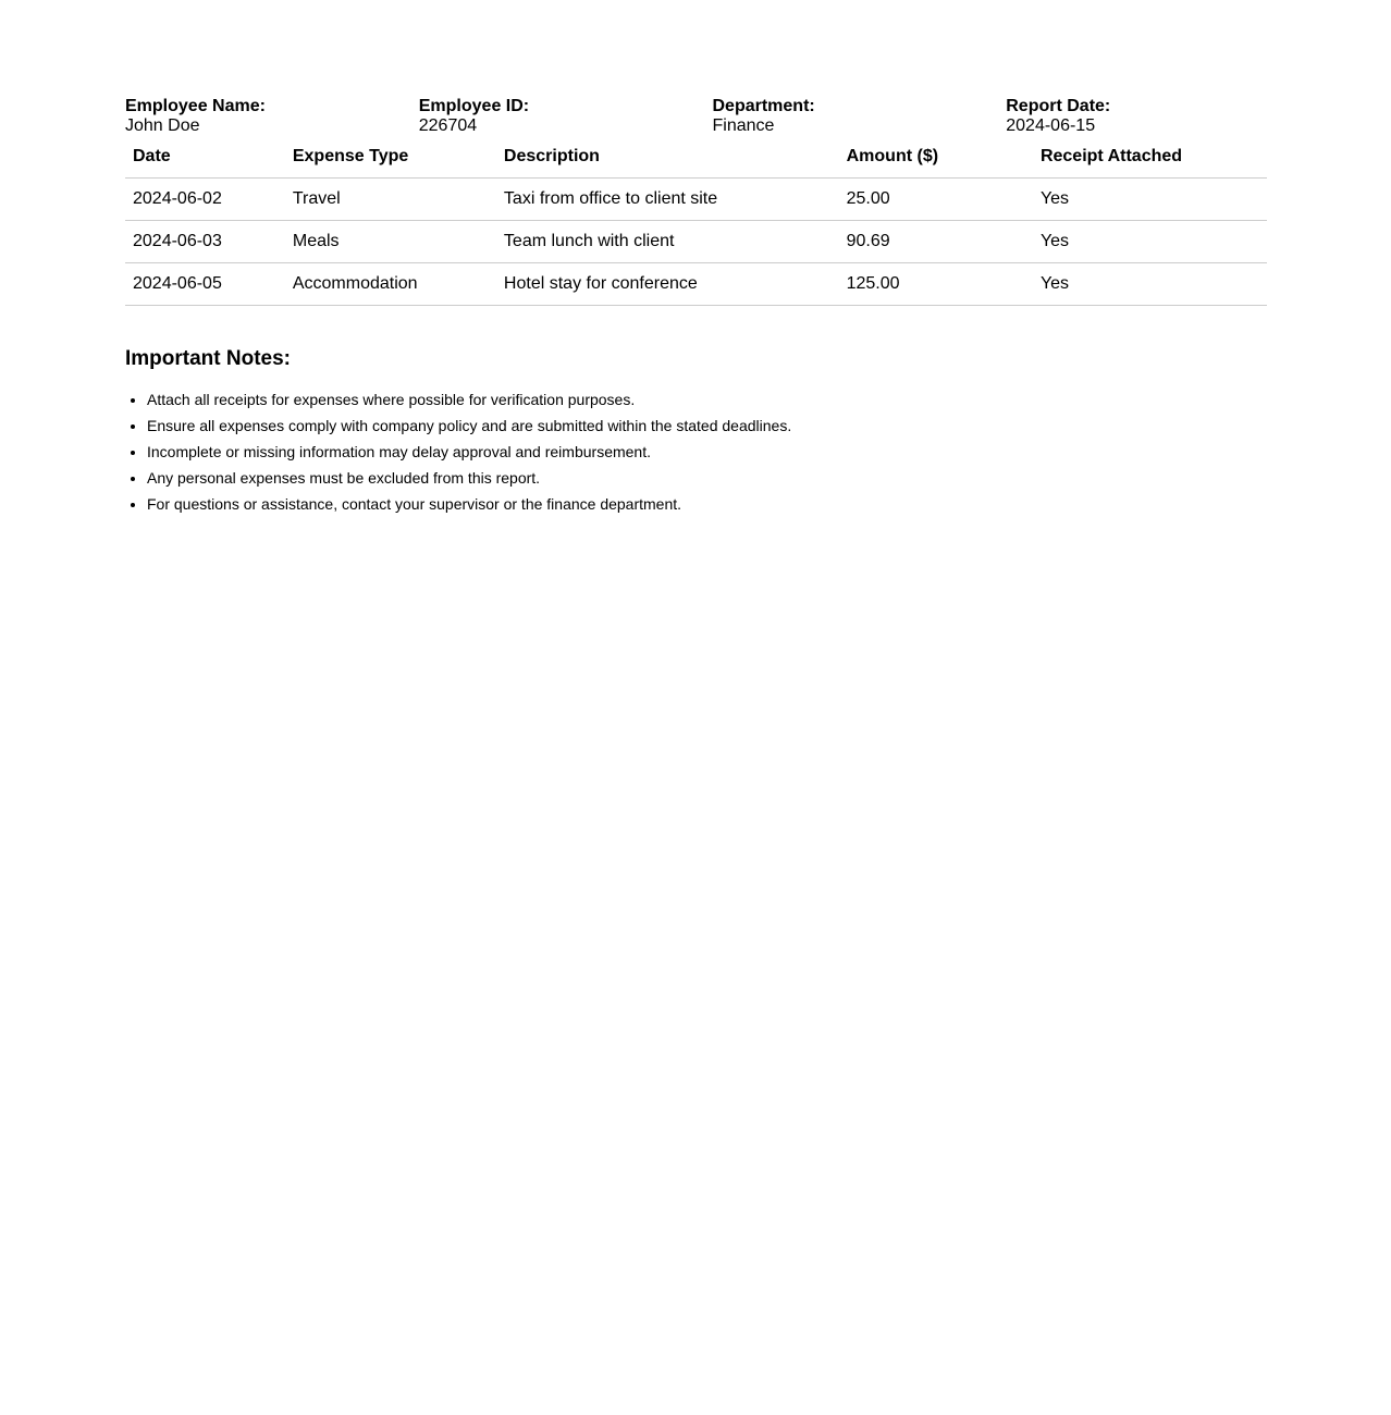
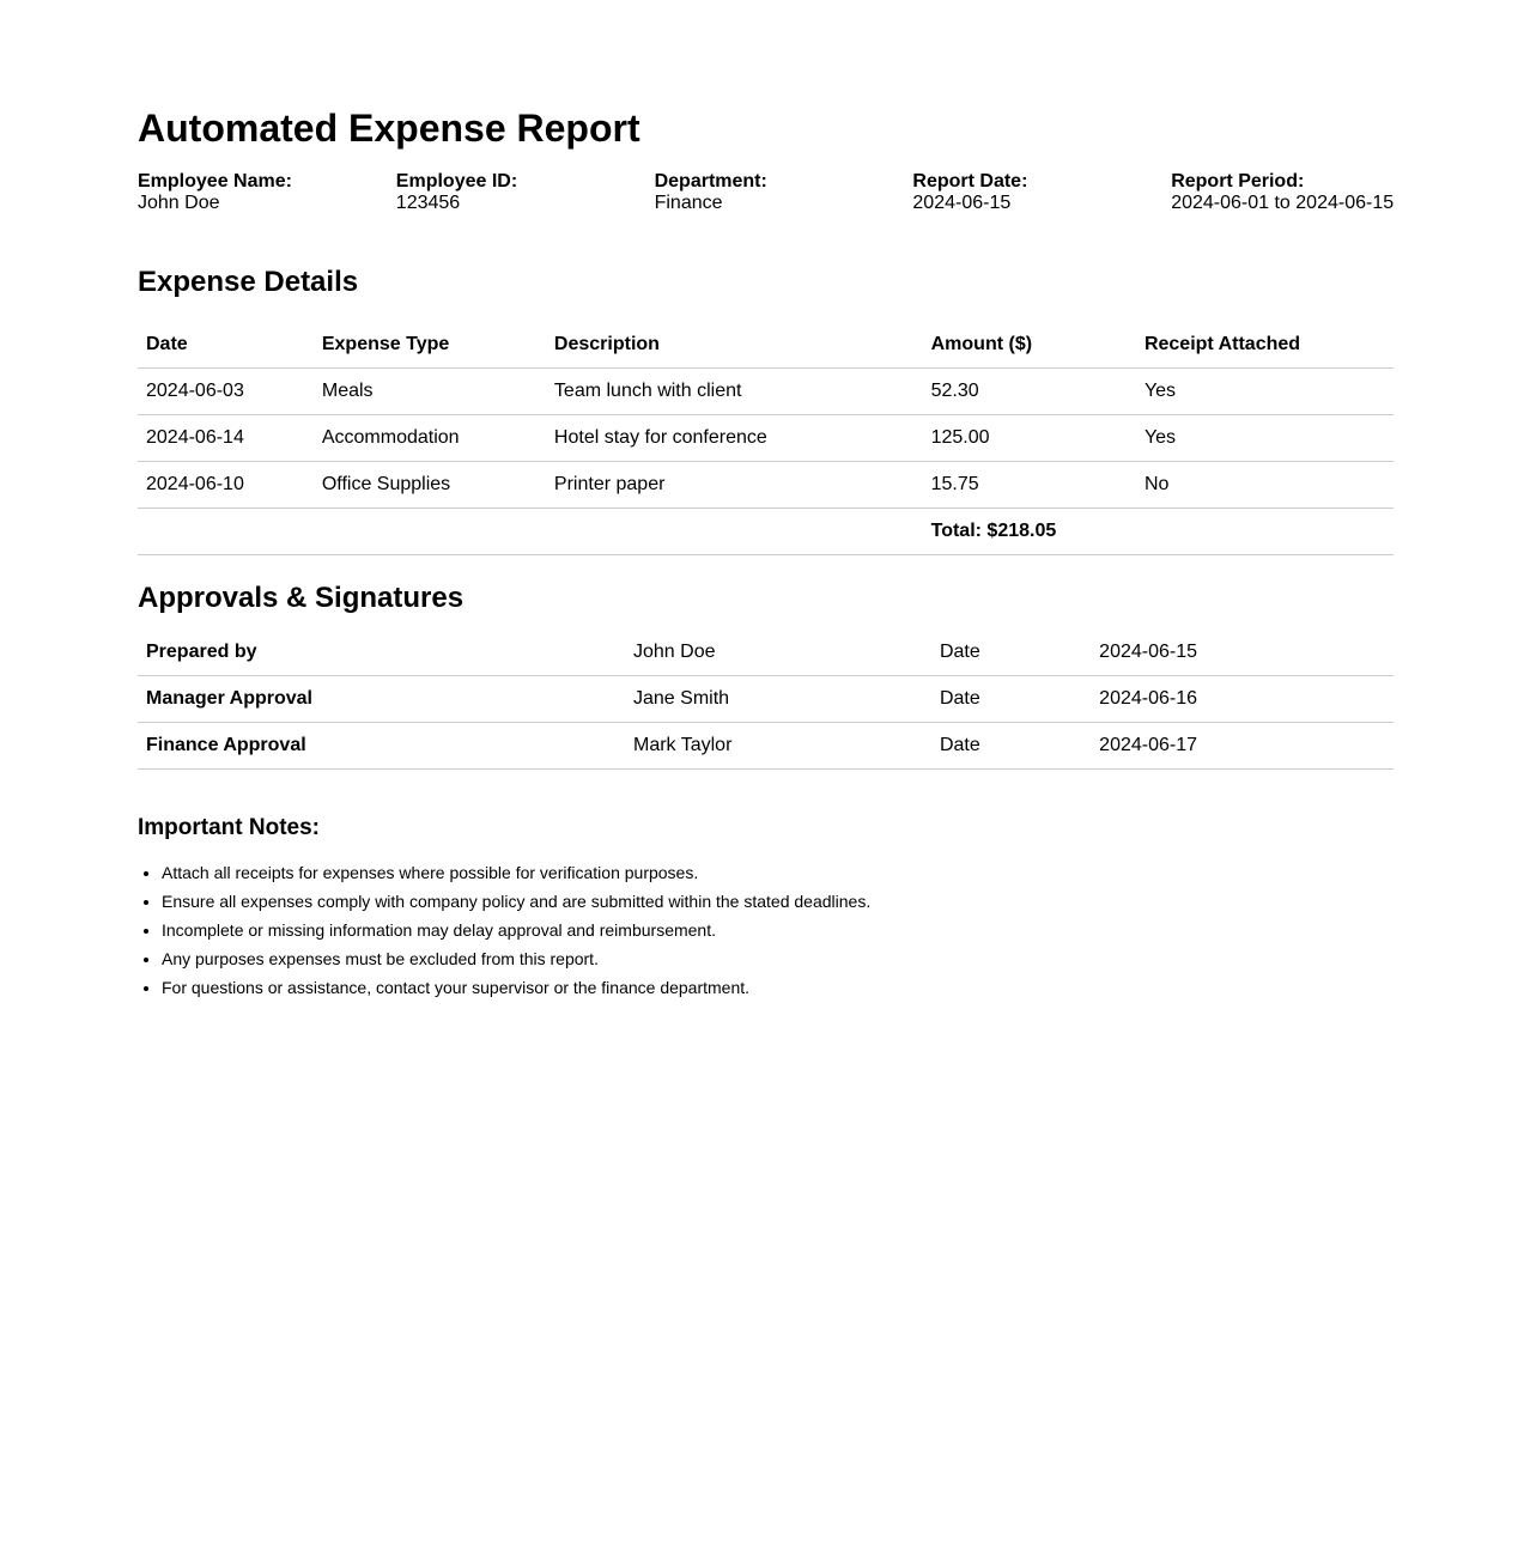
+ Automated Expense Report
  Employee Name:
  John Doe
  Employee ID:
- 226704
+ 123456
  Department:
  Finance
  Report Date:
  2024-06-15
+ Report Period:
+ 2024-06-01 to 2024-06-15
+ Expense Details
  Date	Expense Type	Description	Amount ($)	Receipt Attached
- 2024-06-02	Travel	Taxi from office to client site	25.00	Yes
- 2024-06-03	Meals	Team lunch with client	90.69	Yes
+ 2024-06-03	Meals	Team lunch with client	52.30	Yes
- 2024-06-05	Accommodation	Hotel stay for conference	125.00	Yes
+ 2024-06-14	Accommodation	Hotel stay for conference	125.00	Yes
+ 2024-06-10	Office Supplies	Printer paper	15.75	No
+ 			Total: $218.05
+ Approvals & Signatures
+ Prepared by	John Doe	Date	2024-06-15
+ Manager Approval	Jane Smith	Date	2024-06-16
+ Finance Approval	Mark Taylor	Date	2024-06-17
  Important Notes:
  Attach all receipts for expenses where possible for verification purposes.
  Ensure all expenses comply with company policy and are submitted within the stated deadlines.
  Incomplete or missing information may delay approval and reimbursement.
- Any personal expenses must be excluded from this report.
+ Any purposes expenses must be excluded from this report.
  For questions or assistance, contact your supervisor or the finance department.
